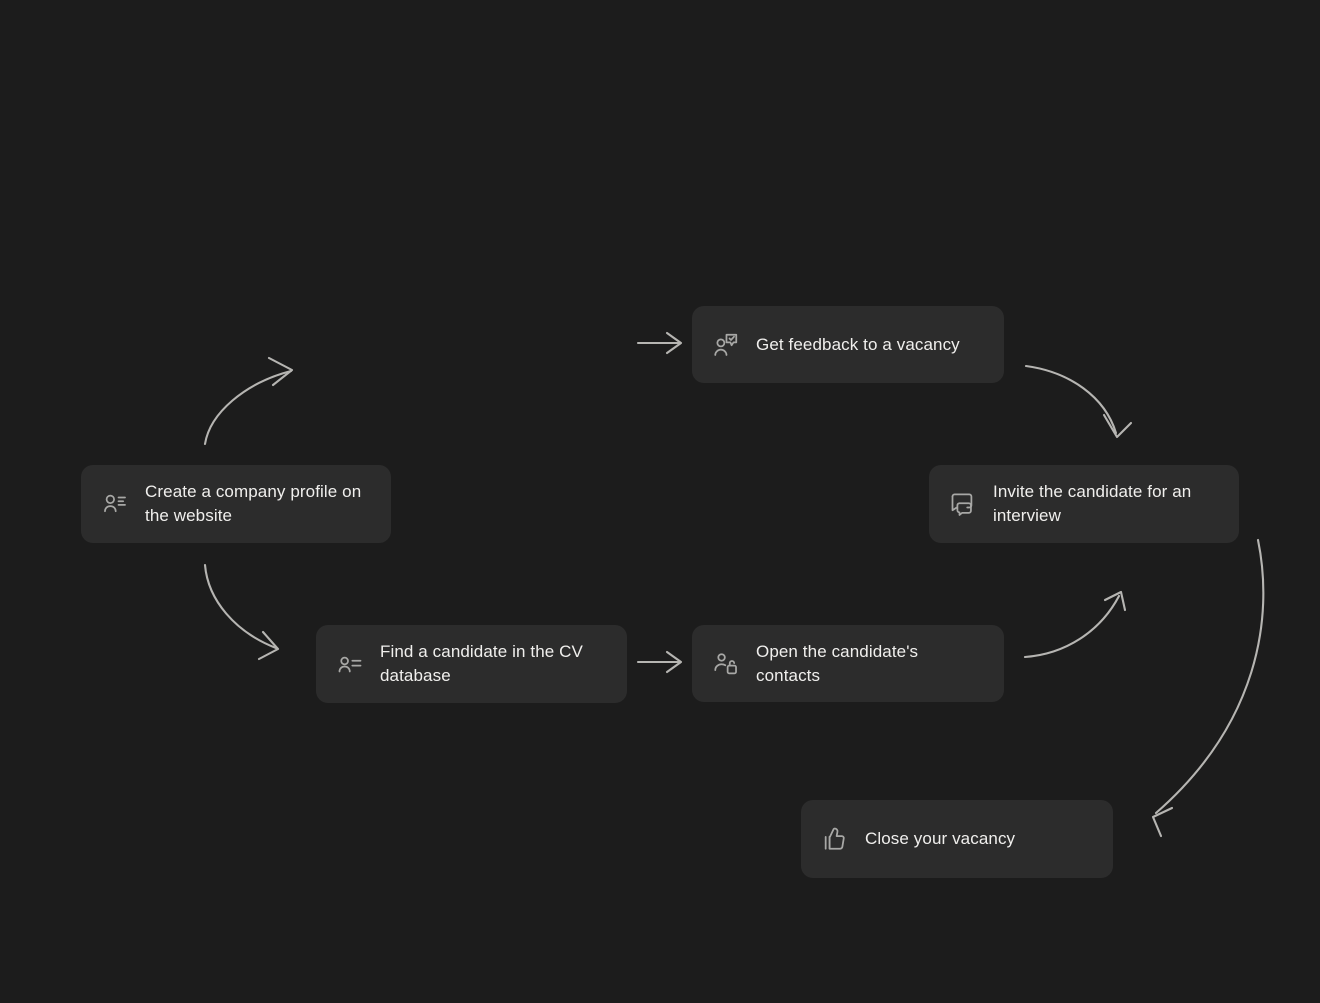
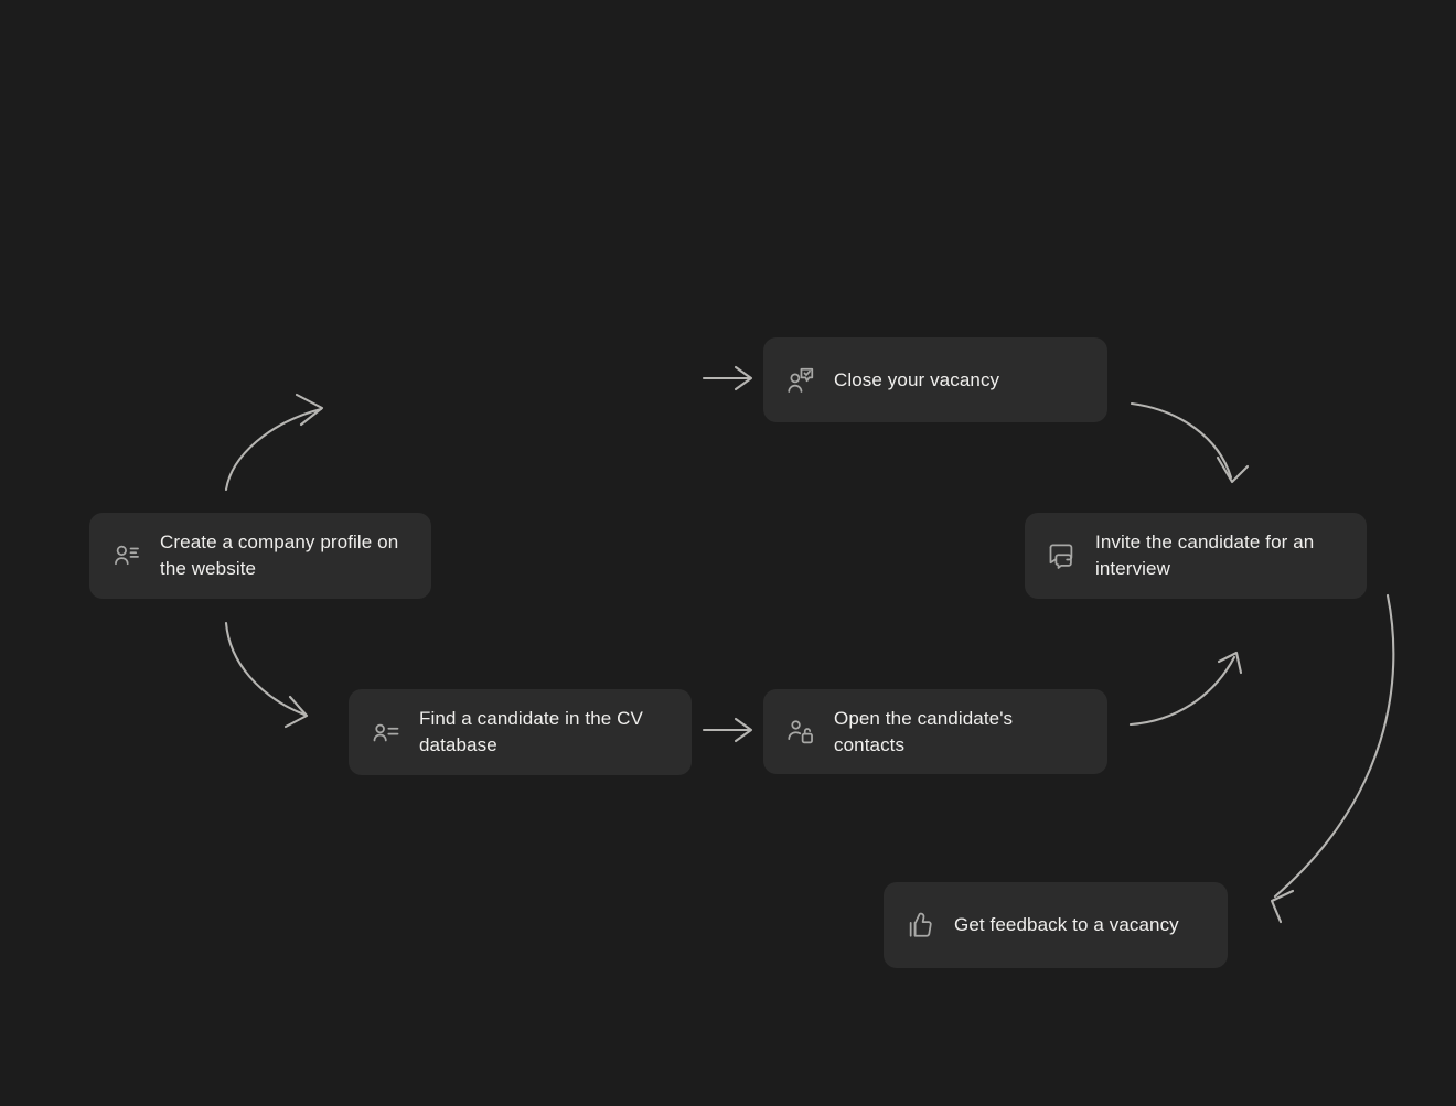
  Create a company profile on
  the website
- Get feedback to a vacancy
+ Close your vacancy
  Find a candidate in the CV
  database
  Open the candidate's
  contacts
  Invite the candidate for an
  interview
- Close your vacancy
+ Get feedback to a vacancy
